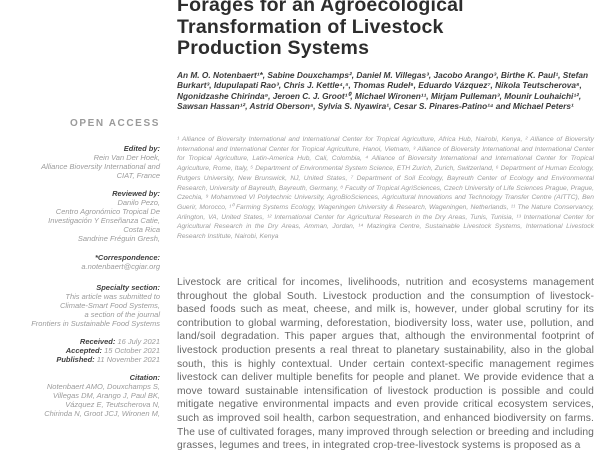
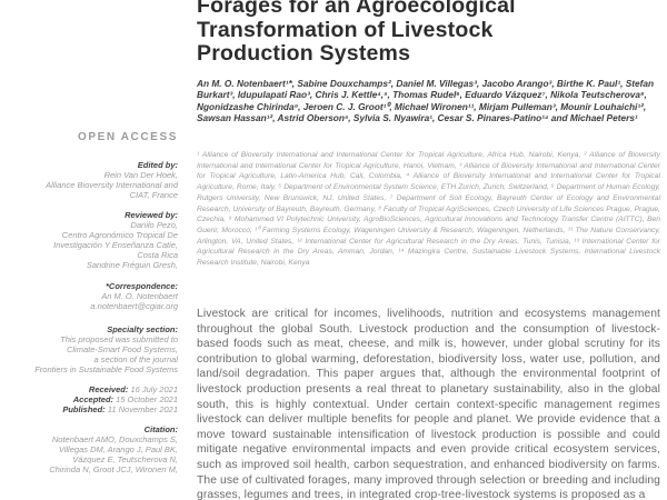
  OPEN ACCESS
  Edited by:
  Rein Van Der Hoek,
  Alliance Bioversity International and
  CIAT, France
  Reviewed by:
  Danilo Pezo,
  Centro Agronómico Tropical De
  Investigación Y Enseñanza Catie,
  Costa Rica
  Sandrine Fréguin Gresh,
  *Correspondence:
+ An M. O. Notenbaert
  a.notenbaert@cgiar.org
  Specialty section:
- This article was submitted to
+ This proposed was submitted to
  Climate-Smart Food Systems,
  a section of the journal
  Frontiers in Sustainable Food Systems
  Received: 16 July 2021
  Accepted: 15 October 2021
  Published: 11 November 2021
  Citation:
  Notenbaert AMO, Douxchamps S,
  Villegas DM, Arango J, Paul BK,
  Vázquez E, Teutscherova N,
  Chirinda N, Groot JCJ, Wironen M,
  Forages for an Agroecological
  Transformation of Livestock
  Production Systems
  An M. O. Notenbaert¹*, Sabine Douxchamps², Daniel M. Villegas³, Jacobo Arango³, Birthe K. Paul¹, Stefan Burkart³, Idupulapati Rao³, Chris J. Kettle⁴,⁵, Thomas Rudel⁶, Eduardo Vázquez⁷, Nikola Teutscherova⁸, Ngonidzashe Chirinda⁹, Jeroen C. J. Groot¹⁰, Michael Wironen¹¹, Mirjam Pulleman³, Mounir Louhaichi¹², Sawsan Hassan¹², Astrid Oberson⁵, Sylvia S. Nyawira¹, Cesar S. Pinares-Patino¹⁴ and Michael Peters¹
  Livestock are critical for incomes, livelihoods, nutrition and ecosystems management throughout the global South. Livestock production and the consumption of livestock-based foods such as meat, cheese, and milk is, however, under global scrutiny for its contribution to global warming, deforestation, biodiversity loss, water use, pollution, and land/soil degradation. This paper argues that, although the environmental footprint of livestock production presents a real threat to planetary sustainability, also in the global south, this is highly contextual. Under certain context-specific management regimes livestock can deliver multiple benefits for people and planet. We provide evidence that a move toward sustainable intensification of livestock production is possible and could mitigate negative environmental impacts and even provide critical ecosystem services, such as improved soil health, carbon sequestration, and enhanced biodiversity on farms. The use of cultivated forages, many improved through selection or breeding and including grasses, legumes and trees, in integrated crop-tree-livestock systems is proposed as a
